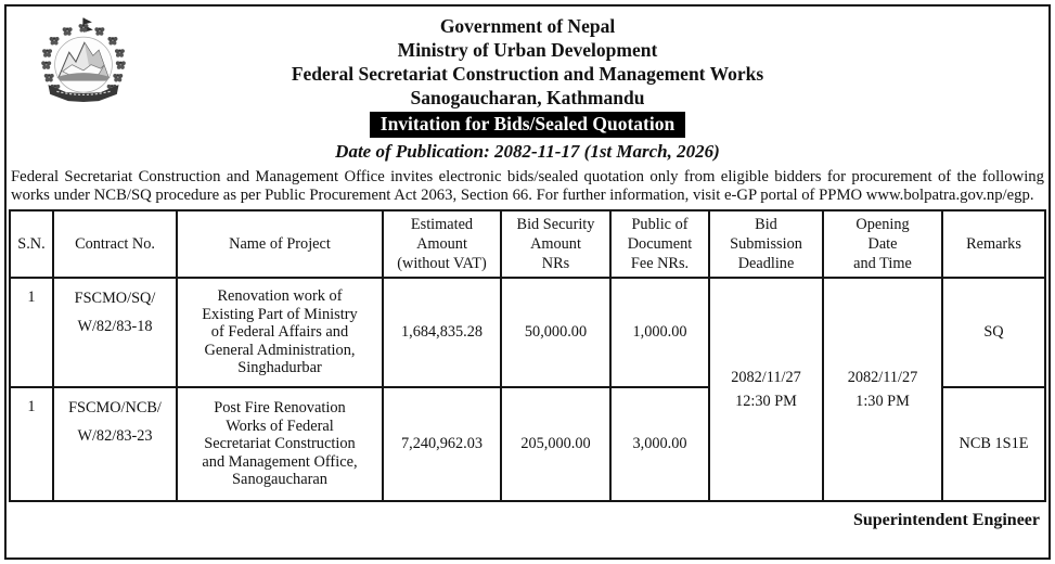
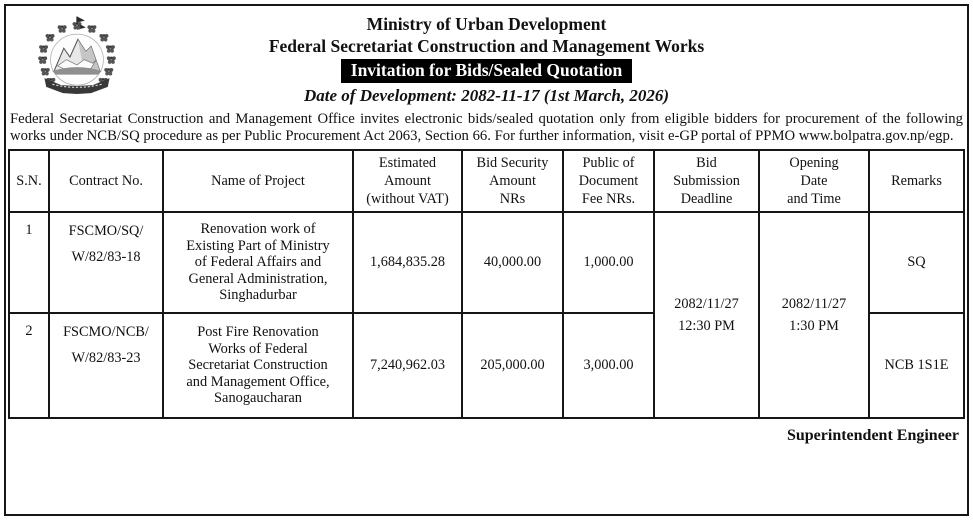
- Government of Nepal
  Ministry of Urban Development
  Federal Secretariat Construction and Management Works
- Sanogaucharan, Kathmandu
  Invitation for Bids/Sealed Quotation
- Date of Publication: 2082-11-17 (1st March, 2026)
+ Date of Development: 2082-11-17 (1st March, 2026)
  Federal Secretariat Construction and Management Office invites electronic bids/sealed quotation only from eligible bidders for procurement of the following works under NCB/SQ procedure as per Public Procurement Act 2063, Section 66. For further information, visit e-GP portal of PPMO www.bolpatra.gov.np/egp.
  S.N.	Contract No.	Name of Project	Estimated Amount (without VAT)	Bid Security Amount NRs	Public of Document Fee NRs.	Bid Submission Deadline	Opening Date and Time	Remarks
- 1	FSCMO/SQ/ W/82/83-18	Renovation work of Existing Part of Ministry of Federal Affairs and General Administration, Singhadurbar	1,684,835.28	50,000.00	1,000.00	2082/11/27 12:30 PM	2082/11/27 1:30 PM	SQ
+ 1	FSCMO/SQ/ W/82/83-18	Renovation work of Existing Part of Ministry of Federal Affairs and General Administration, Singhadurbar	1,684,835.28	40,000.00	1,000.00	2082/11/27 12:30 PM	2082/11/27 1:30 PM	SQ
- 1	FSCMO/NCB/ W/82/83-23	Post Fire Renovation Works of Federal Secretariat Construction and Management Office, Sanogaucharan	7,240,962.03	205,000.00	3,000.00	NCB 1S1E
+ 2	FSCMO/NCB/ W/82/83-23	Post Fire Renovation Works of Federal Secretariat Construction and Management Office, Sanogaucharan	7,240,962.03	205,000.00	3,000.00	NCB 1S1E
  Superintendent Engineer
